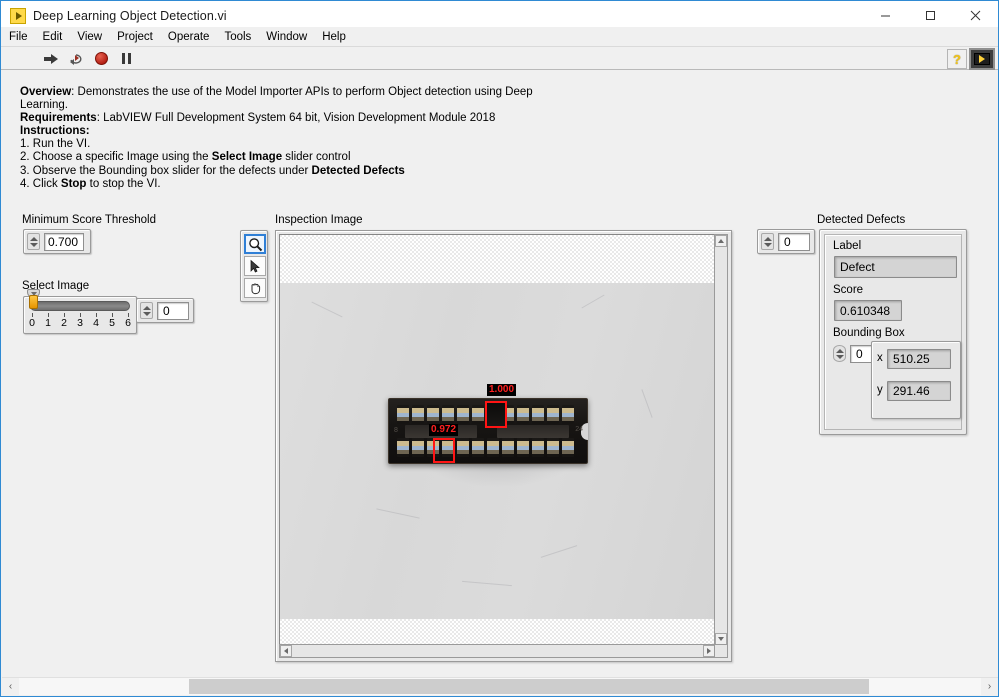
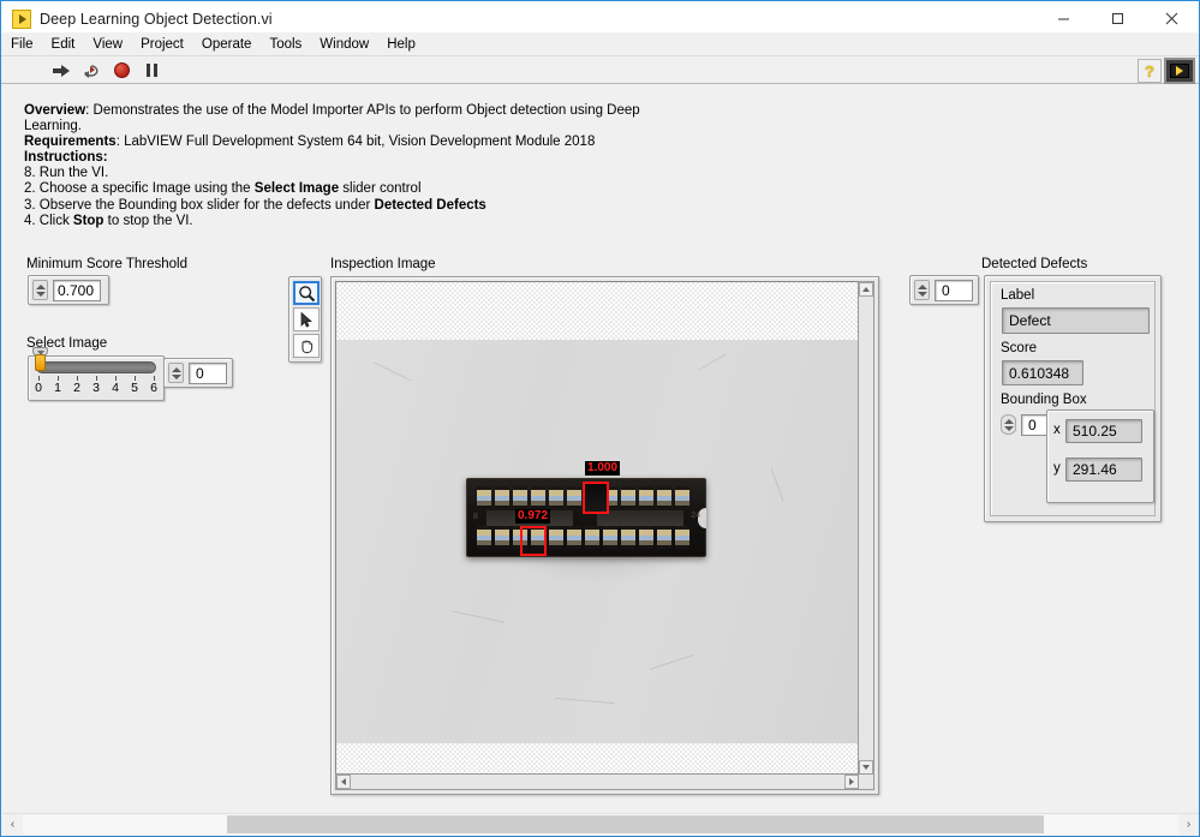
  Deep Learning Object Detection.vi
  File
  Edit
  View
  Project
  Operate
  Tools
  Window
  Help
  ?
  Overview: Demonstrates the use of the Model Importer APIs to perform Object detection using Deep Learning.
  Requirements: LabVIEW Full Development System 64 bit, Vision Development Module 2018
  Instructions:
- 1. Run the VI.
+ 8. Run the VI.
  2. Choose a specific Image using the Select Image slider control
  3. Observe the Bounding box slider for the defects under Detected Defects
  4. Click Stop to stop the VI.
  Minimum Score Threshold
  0.700
  Select Image
  0
  1
  2
  3
  4
  5
  6
  0
  Inspection Image
  1.000
  0.972
  Detected Defects
  0
  Label
  Defect
  Score
  0.610348
  Bounding Box
  0
  x
  510.25
  y
  291.46
  ‹
  ›
